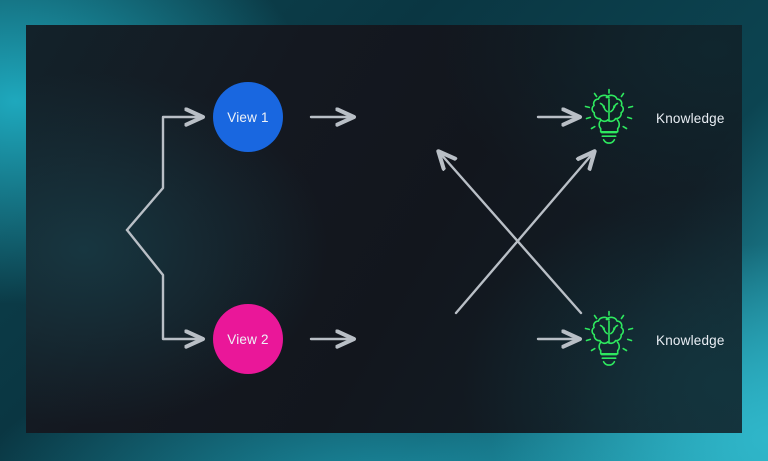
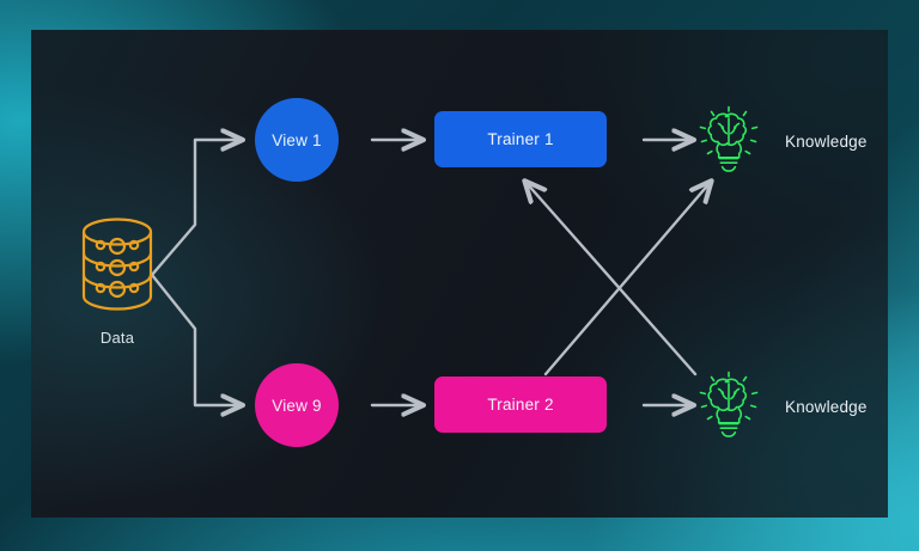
+ Data
  View 1
- View 2
+ View 9
+ Trainer 1
+ Trainer 2
  Knowledge
  Knowledge
